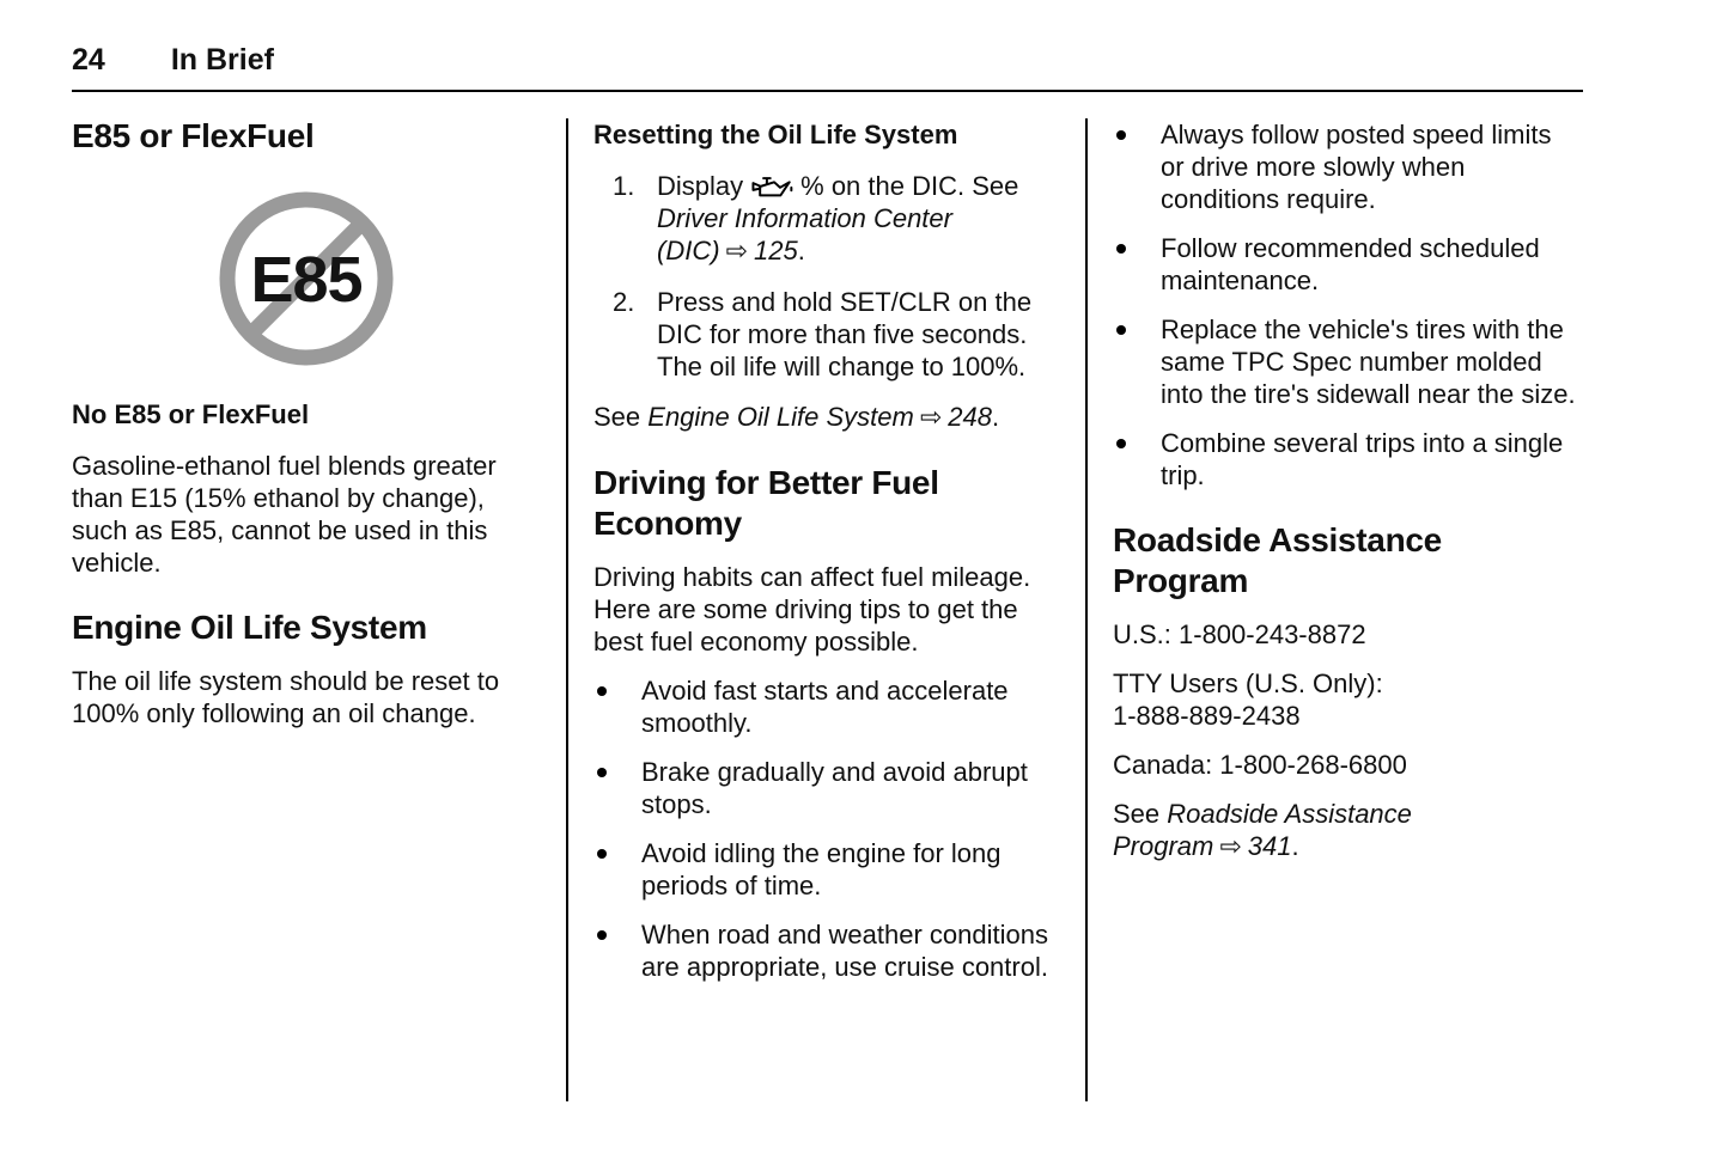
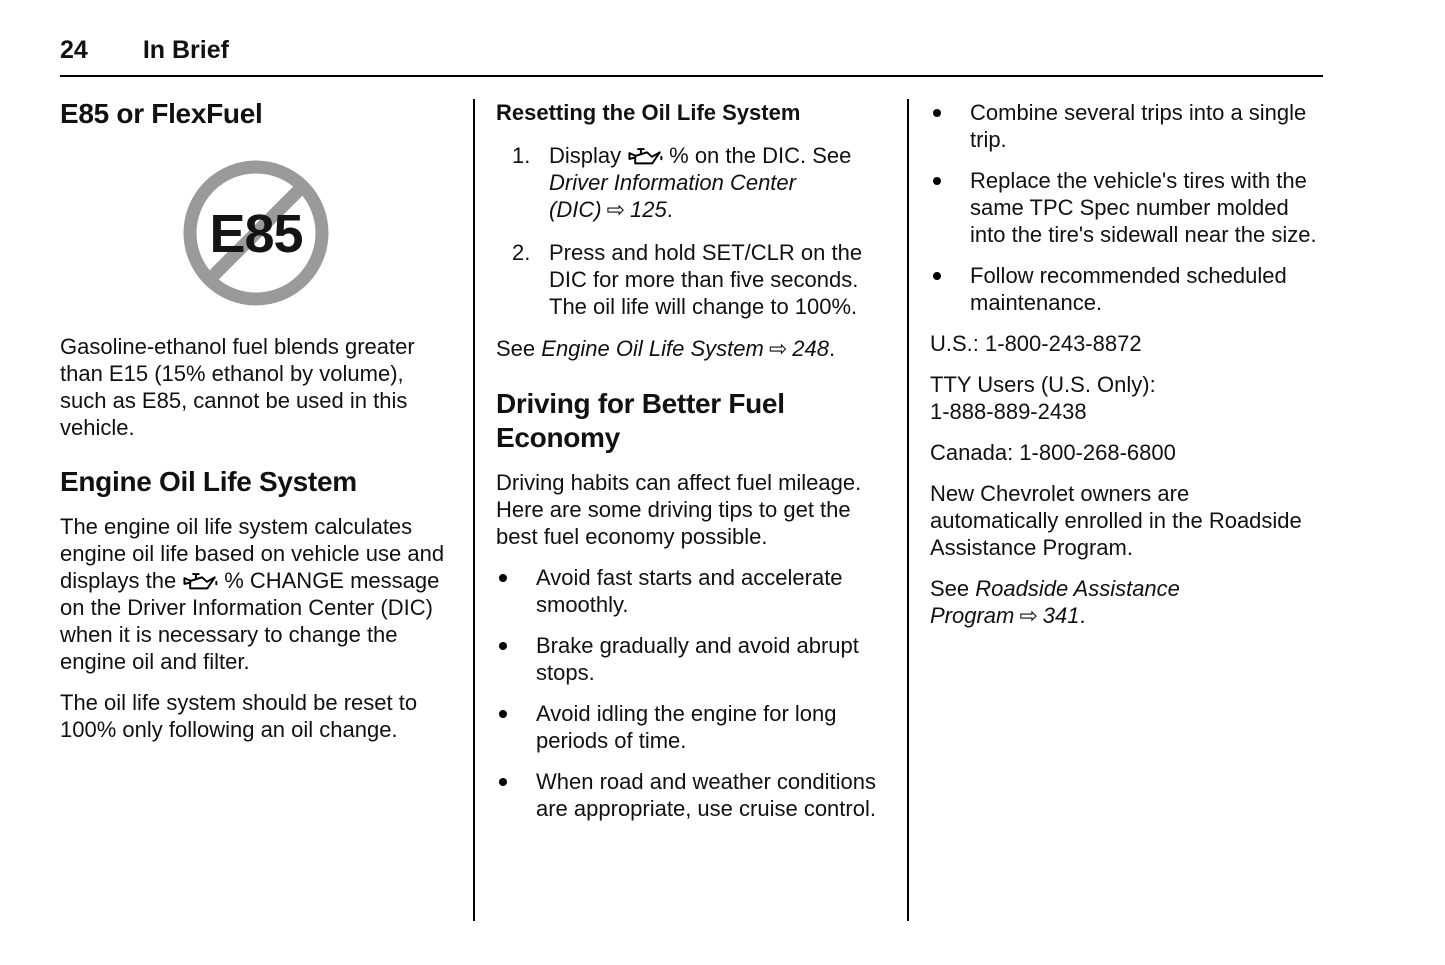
  24
  In Brief
  E85 or FlexFuel
  E85
- No E85 or FlexFuel
- Gasoline-ethanol fuel blends greater than E15 (15% ethanol by change), such as E85, cannot be used in this vehicle.
+ Gasoline-ethanol fuel blends greater than E15 (15% ethanol by volume), such as E85, cannot be used in this vehicle.
  Engine Oil Life System
+ The engine oil life system calculates engine oil life based on vehicle use and displays the % CHANGE message on the Driver Information Center (DIC) when it is necessary to change the engine oil and filter.
  The oil life system should be reset to 100% only following an oil change.
  Resetting the Oil Life System
  1.
  Display % on the DIC. See Driver Information Center (DIC) ⇨ 125.
  2.
  Press and hold SET/CLR on the DIC for more than five seconds. The oil life will change to 100%.
  See Engine Oil Life System ⇨ 248.
  Driving for Better Fuel Economy
  Driving habits can affect fuel mileage. Here are some driving tips to get the best fuel economy possible.
  Avoid fast starts and accelerate smoothly.
  Brake gradually and avoid abrupt stops.
  Avoid idling the engine for long periods of time.
  When road and weather conditions are appropriate, use cruise control.
- Always follow posted speed limits or drive more slowly when conditions require.
- Follow recommended scheduled maintenance.
+ Combine several trips into a single trip.
  Replace the vehicle's tires with the same TPC Spec number molded into the tire's sidewall near the size.
- Combine several trips into a single trip.
+ Follow recommended scheduled maintenance.
- Roadside Assistance Program
  U.S.: 1-800-243-8872
  TTY Users (U.S. Only):
  1-888-889-2438
  Canada: 1-800-268-6800
+ New Chevrolet owners are automatically enrolled in the Roadside Assistance Program.
  See Roadside Assistance Program ⇨ 341.
